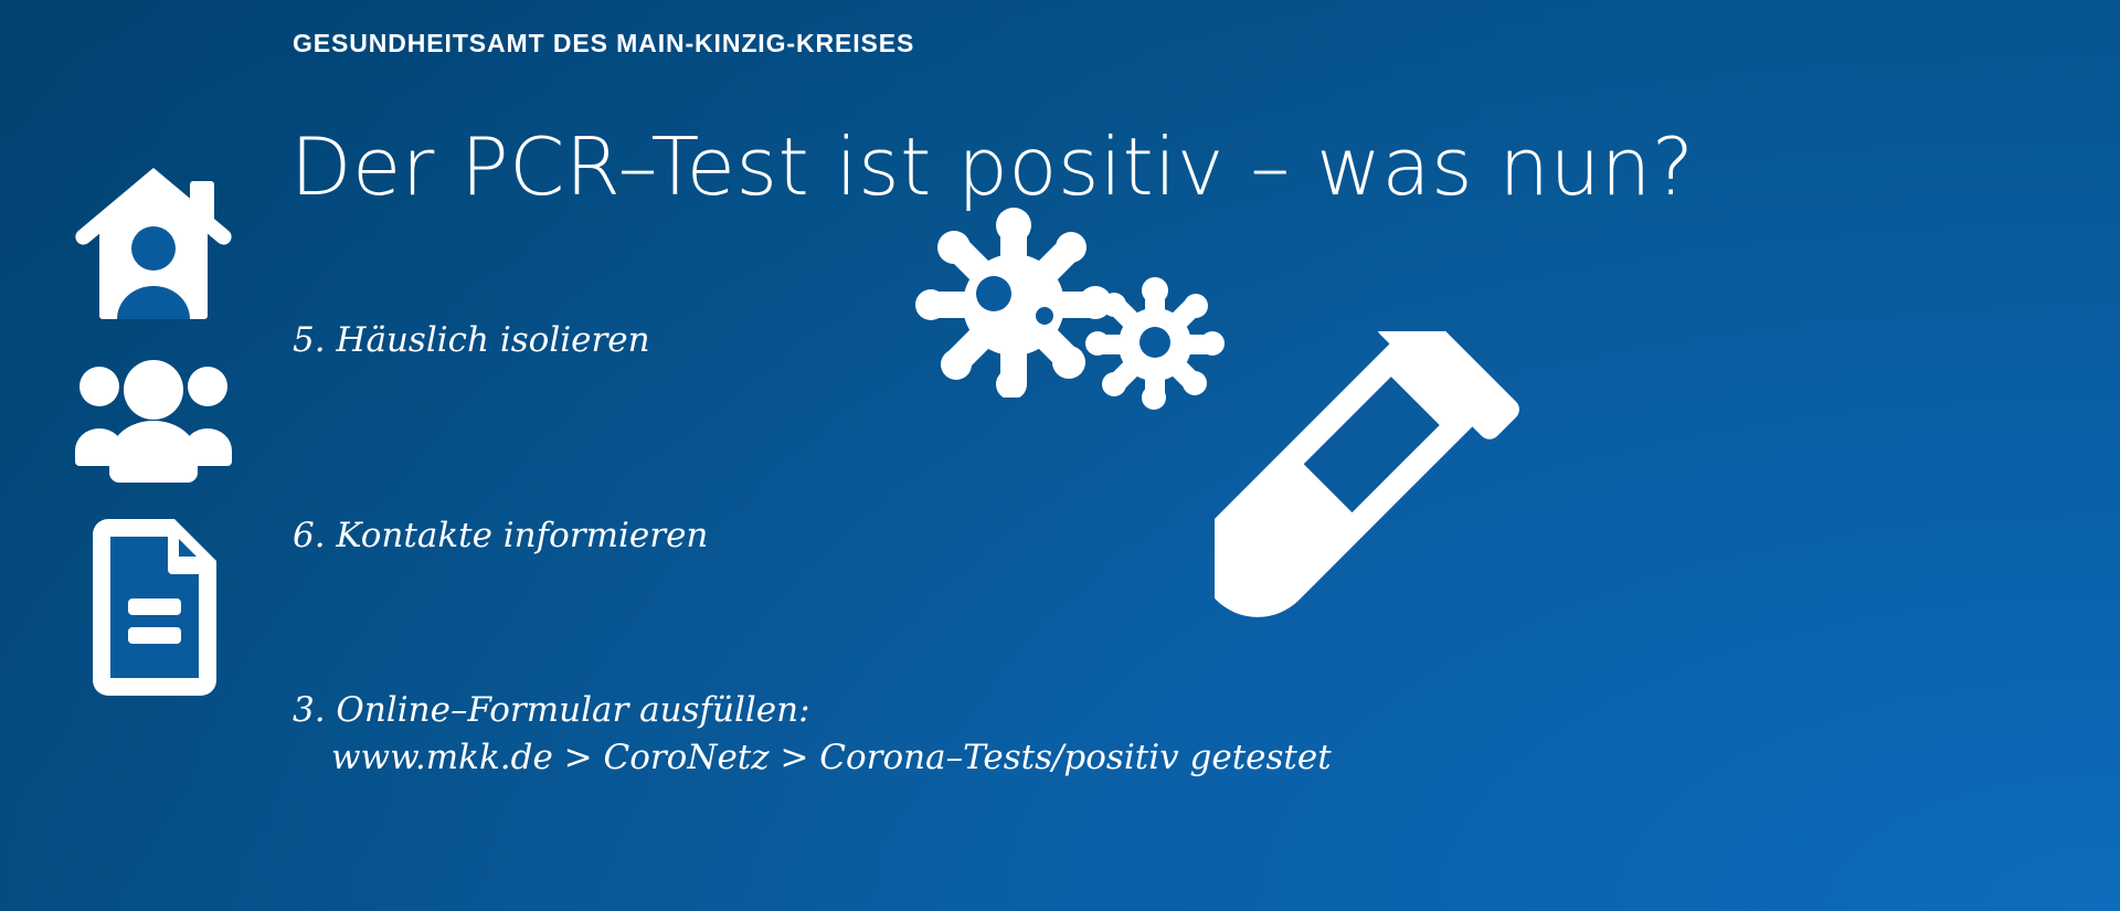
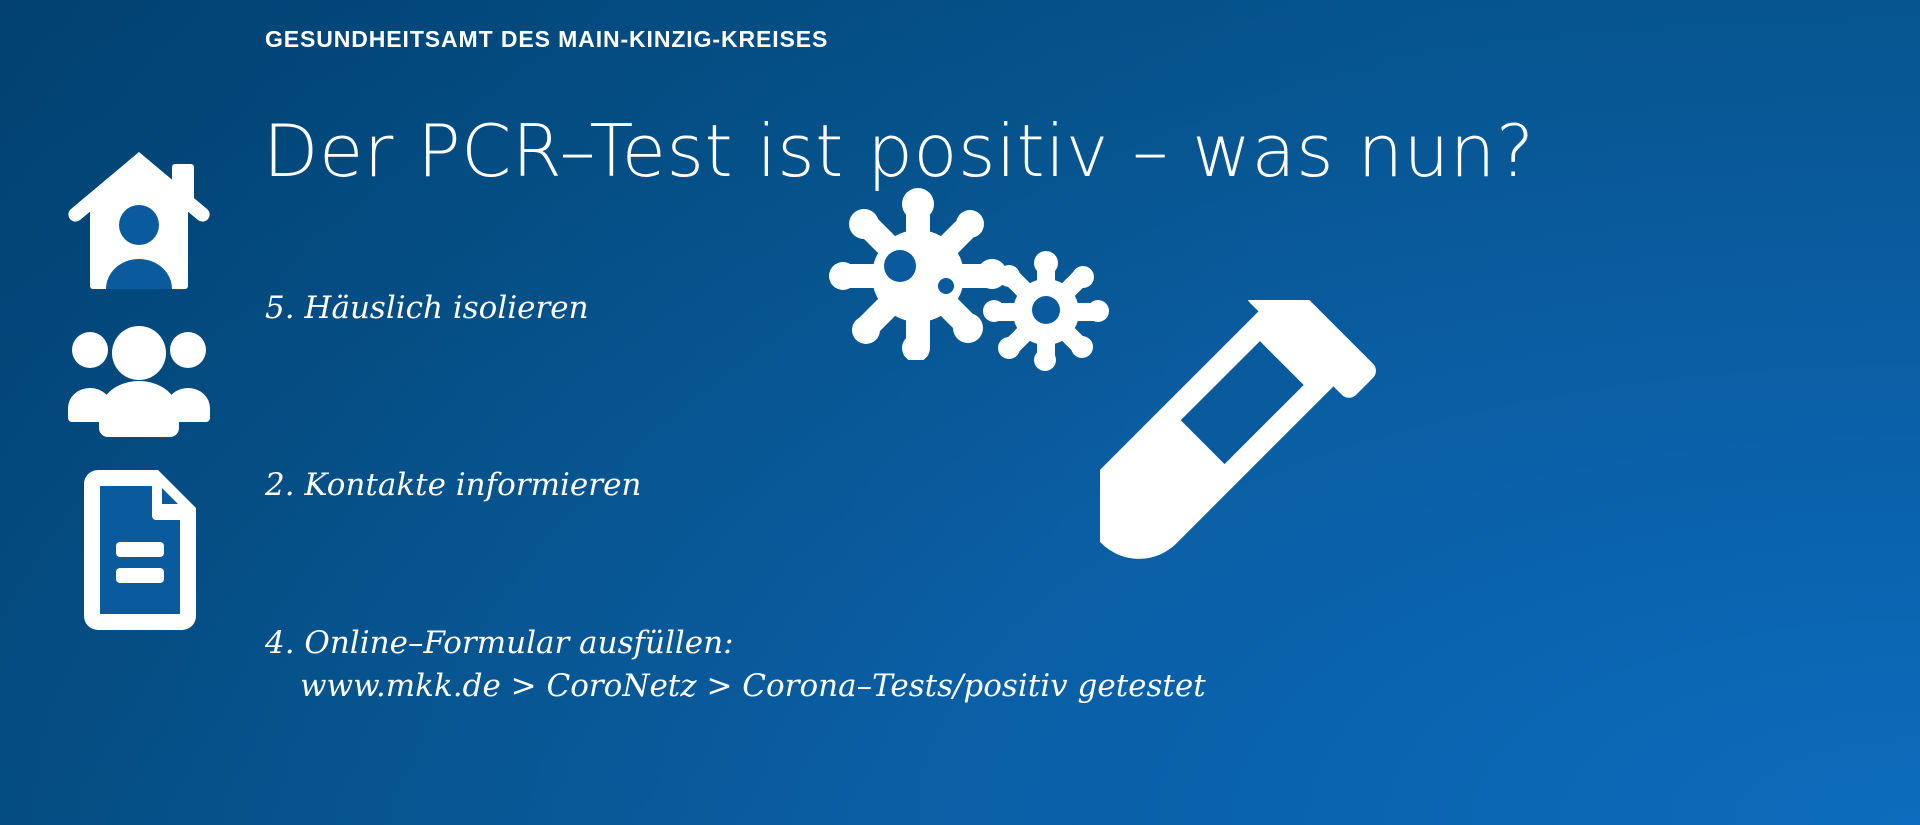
  GESUNDHEITSAMT DES MAIN-KINZIG-KREISES
  Der PCR–Test ist positiv – was nun?
  5. Häuslich isolieren
- 6. Kontakte informieren
+ 2. Kontakte informieren
- 3. Online–Formular ausfüllen:
+ 4. Online–Formular ausfüllen:
  www.mkk.de > CoroNetz > Corona–Tests/positiv getestet
